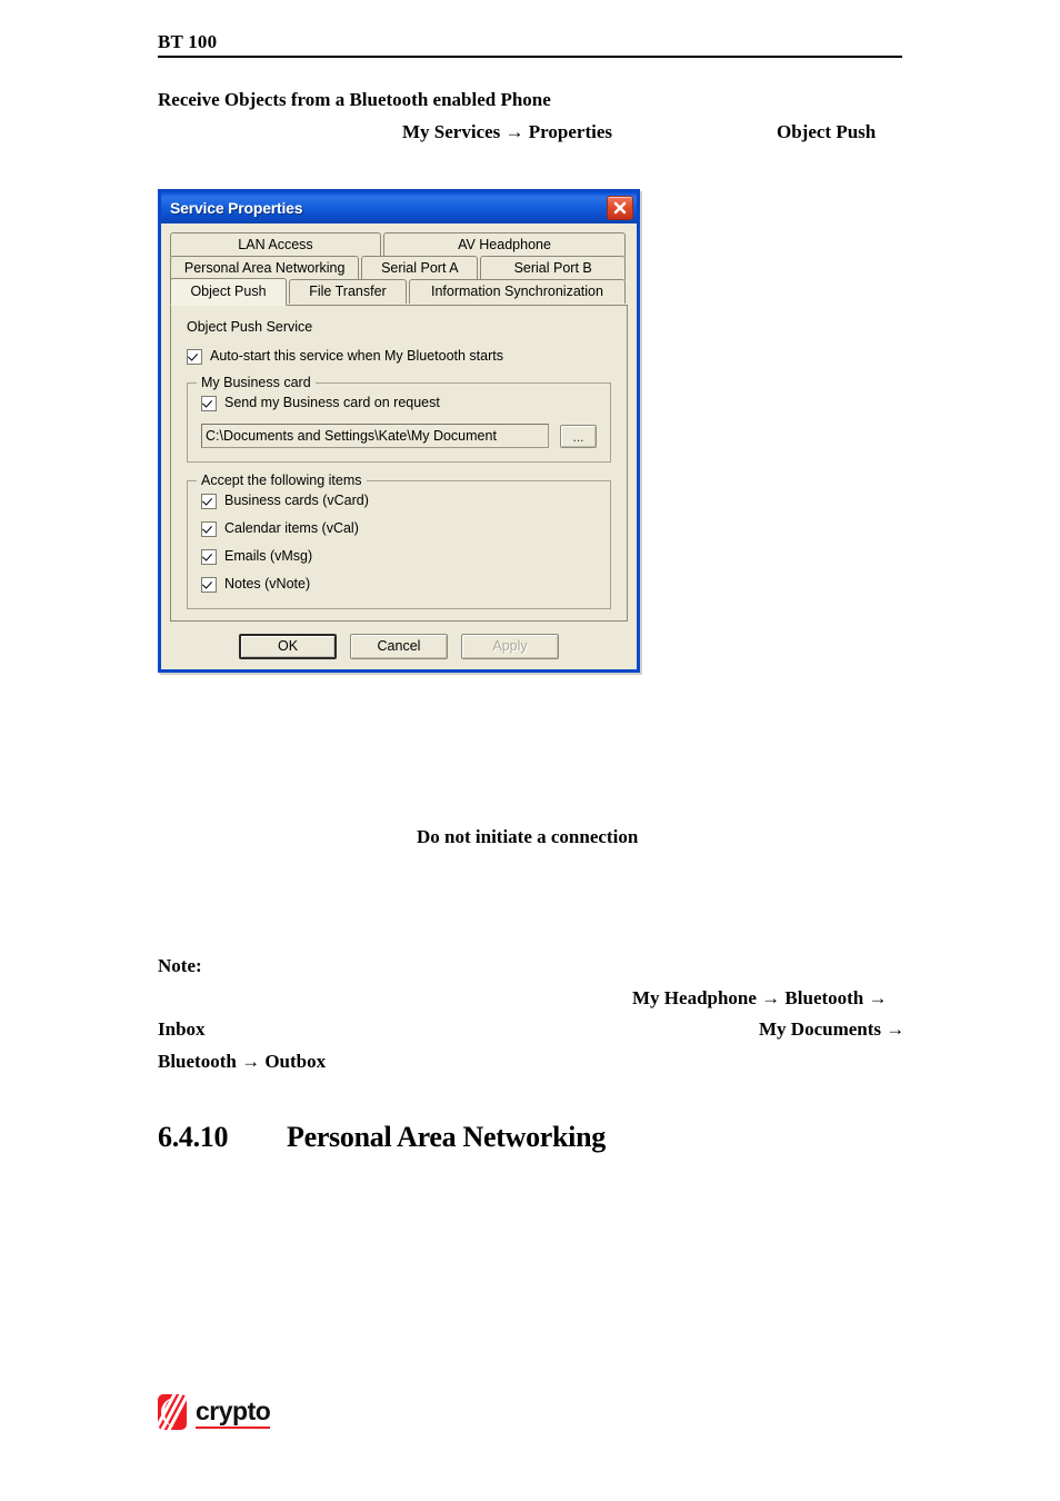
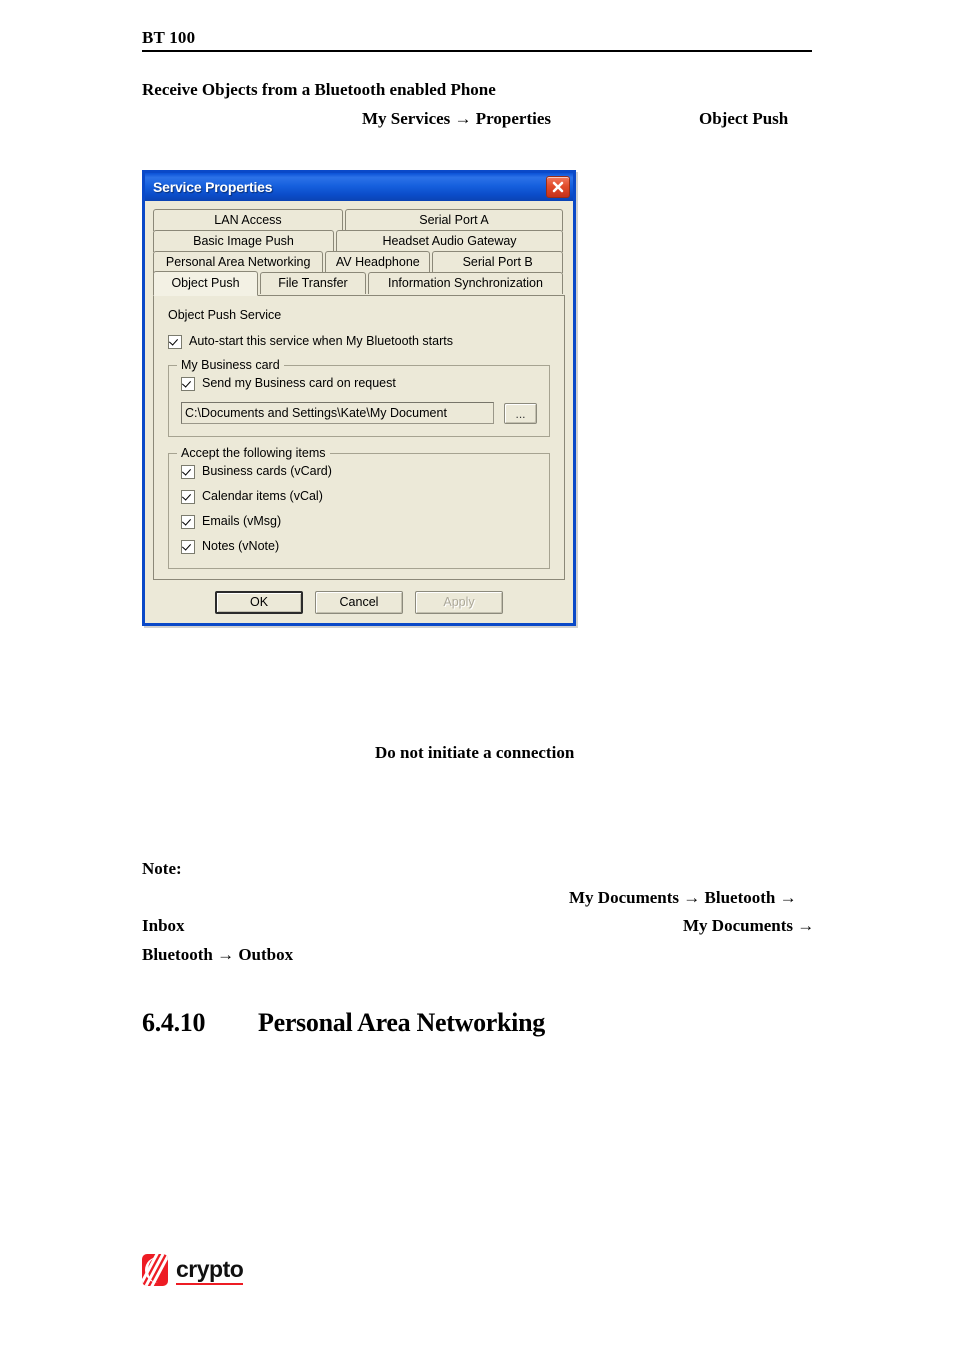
  BT 100
  Receive Objects from a Bluetooth enabled Phone
  My Services → Properties
  Object Push
  Service Properties
  LAN Access
- AV Headphone
+ Serial Port A
+ Basic Image Push
+ Headset Audio Gateway
  Personal Area Networking
- Serial Port A
+ AV Headphone
  Serial Port B
  Object Push
  File Transfer
  Information Synchronization
  Object Push Service
  Auto-start this service when My Bluetooth starts
  My Business card
  Send my Business card on request
  C:\Documents and Settings\Kate\My Document
  ...
  Accept the following items
  Business cards (vCard)
  Calendar items (vCal)
  Emails (vMsg)
  Notes (vNote)
  OK
  Cancel
  Apply
  Do not initiate a connection
  Note:
- My Headphone → Bluetooth →
+ My Documents → Bluetooth →
  Inbox
  My Documents →
  Bluetooth → Outbox
  6.4.10
  Personal Area Networking
  crypto
